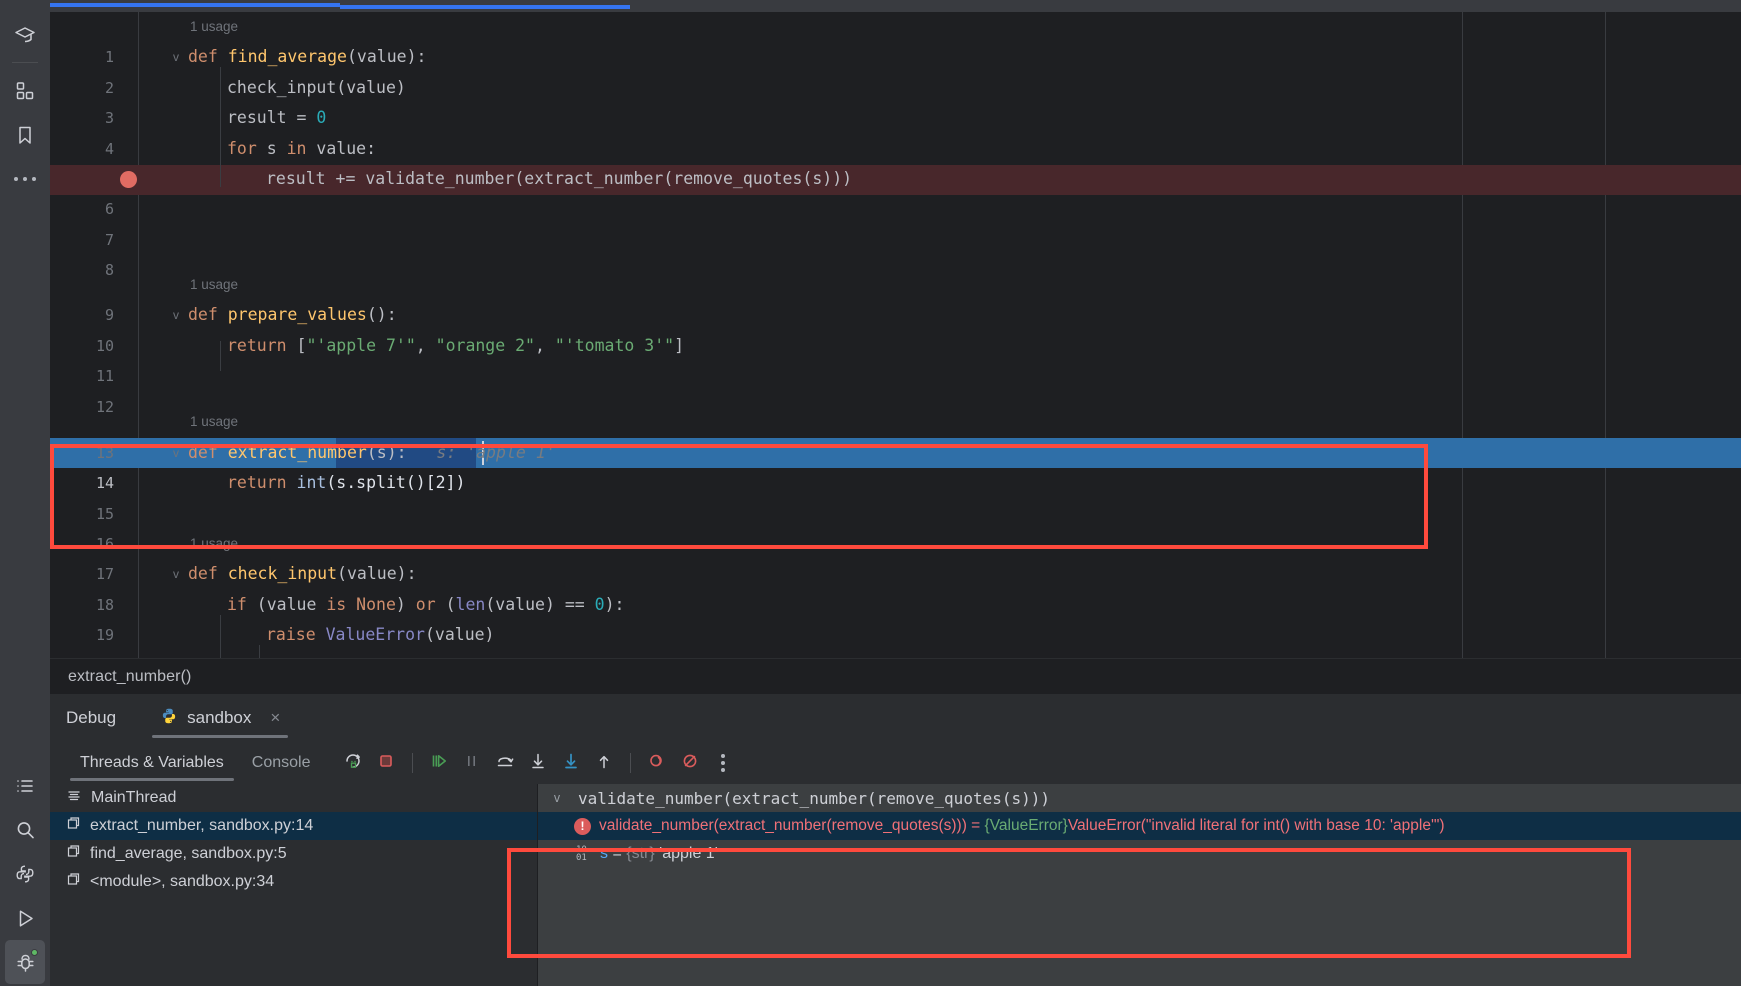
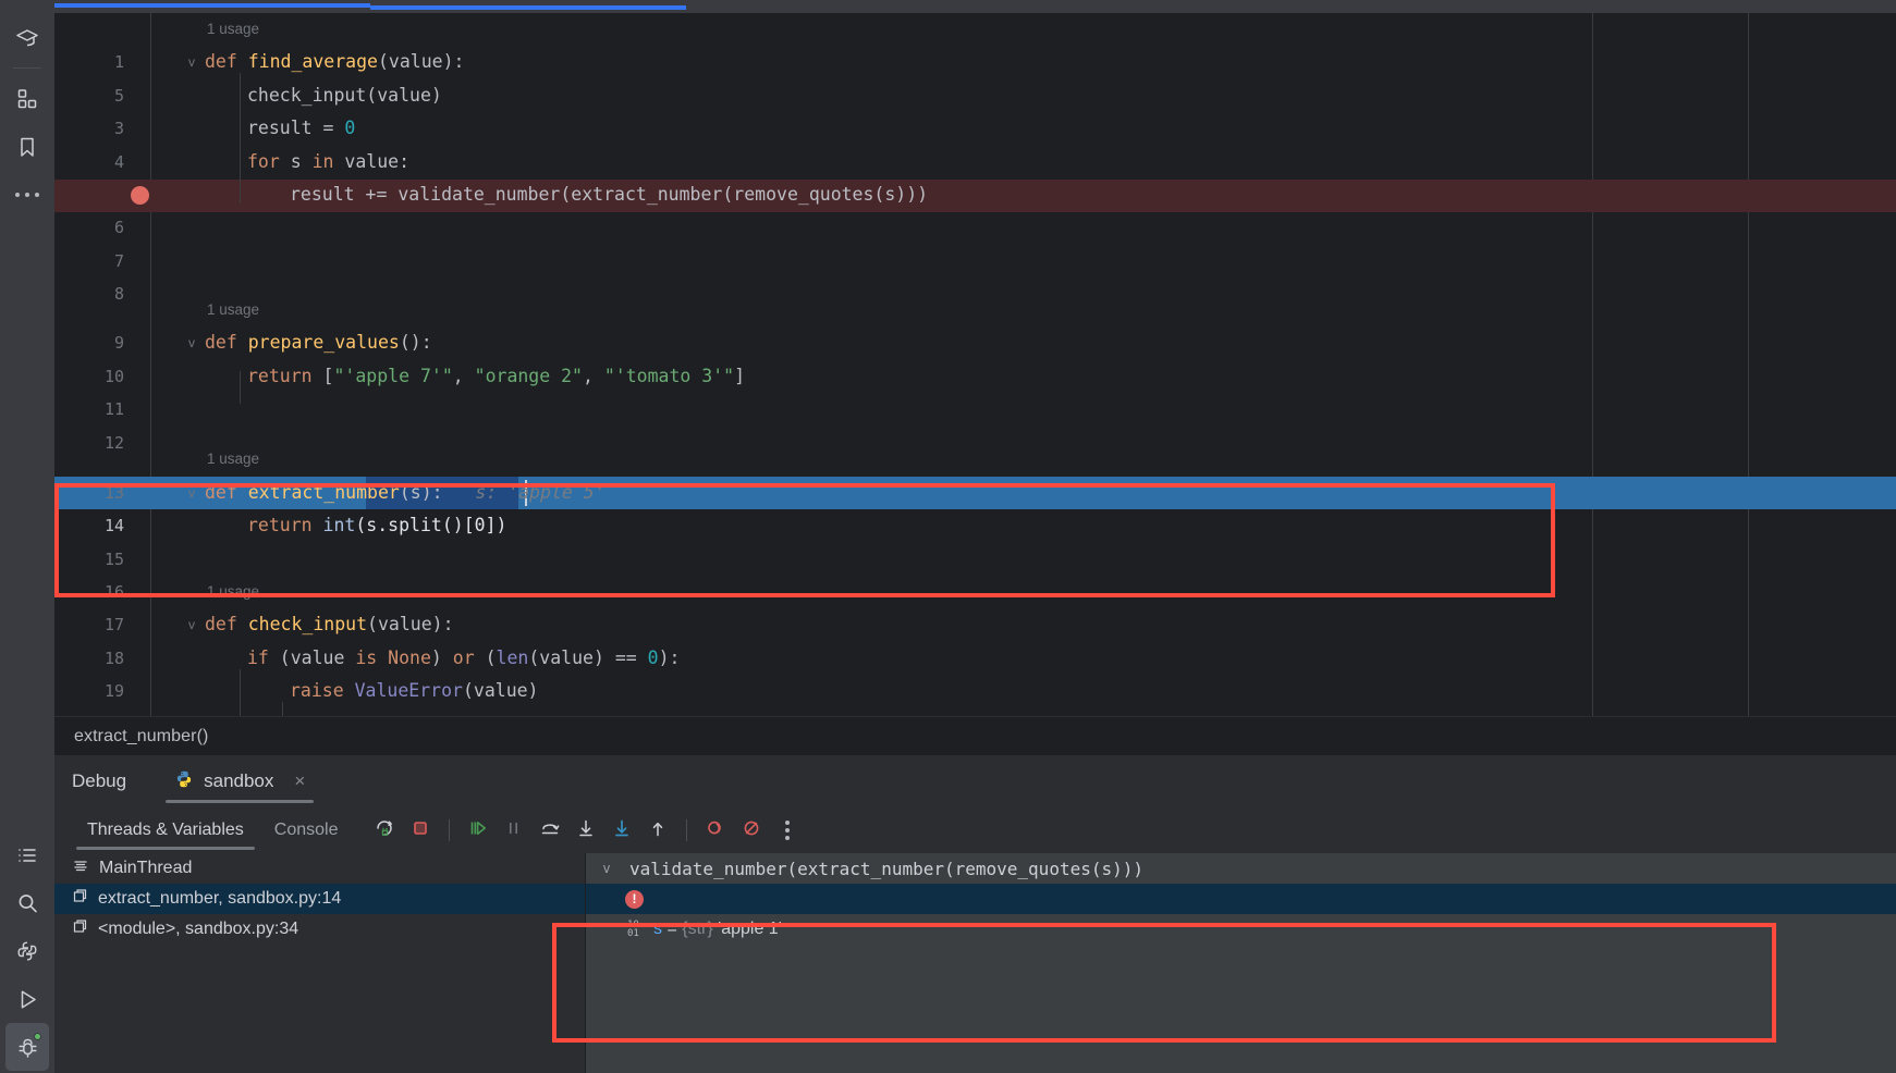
  1 usage
  1 usage
  1 usage
  1 usage
  1
- 2
+ 5
  3
  4
  6
  7
  8
  9
  10
  11
  12
  13
  14
  15
  16
  17
  18
  19
  v
  v
  v
  v
  def find_average(value):
  check_input(value)
  result = 0
  for s in value:
  result += validate_number(extract_number(remove_quotes(s)))
  def prepare_values():
  return ["'apple 7'", "orange 2", "'tomato 3'"]
- def extract_number(s): s: 'apple 1'
+ def extract_number(s): s: 'apple 5'
- return int(s.split()[2])
+ return int(s.split()[0])
  def check_input(value):
  if (value is None) or (len(value) == 0):
  raise ValueError(value)
  extract_number()
  Debug
  sandbox
  ×
  Threads & Variables
  Console
  MainThread
  extract_number, sandbox.py:14
- find_average, sandbox.py:5
  <module>, sandbox.py:34
  v
  validate_number(extract_number(remove_quotes(s)))
  !
- validate_number(extract_number(remove_quotes(s))) = {ValueError}ValueError("invalid literal for int() with base 10: 'apple'")
  10
  01
  s = {str} 'apple 1'
